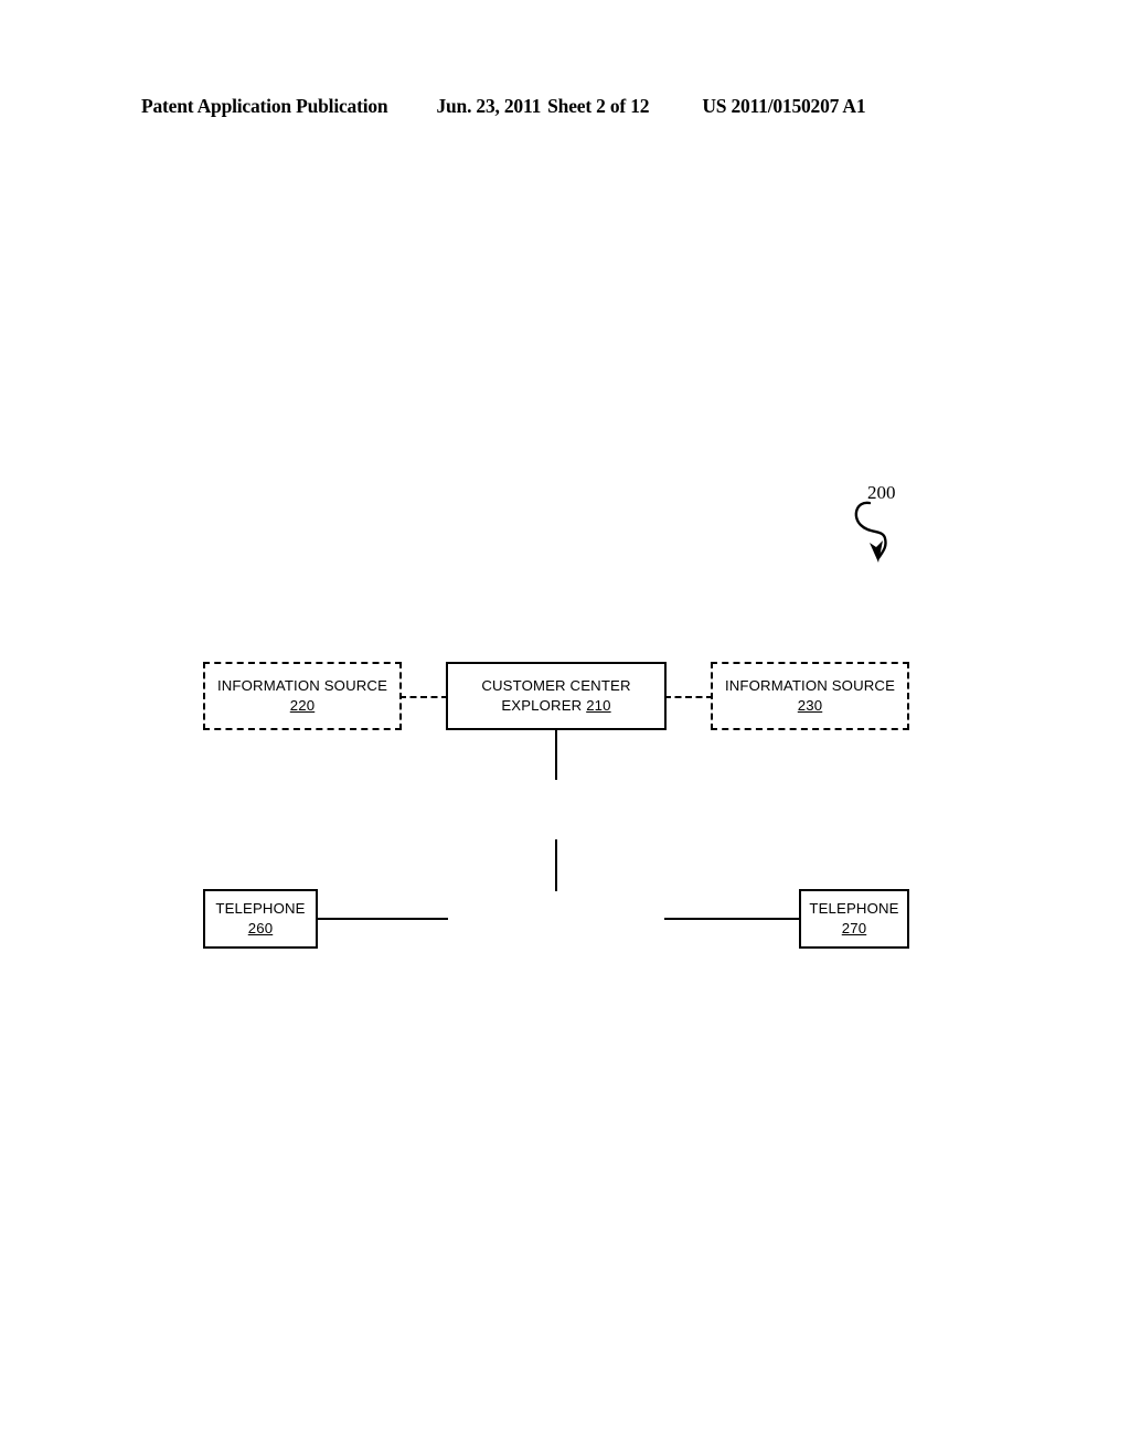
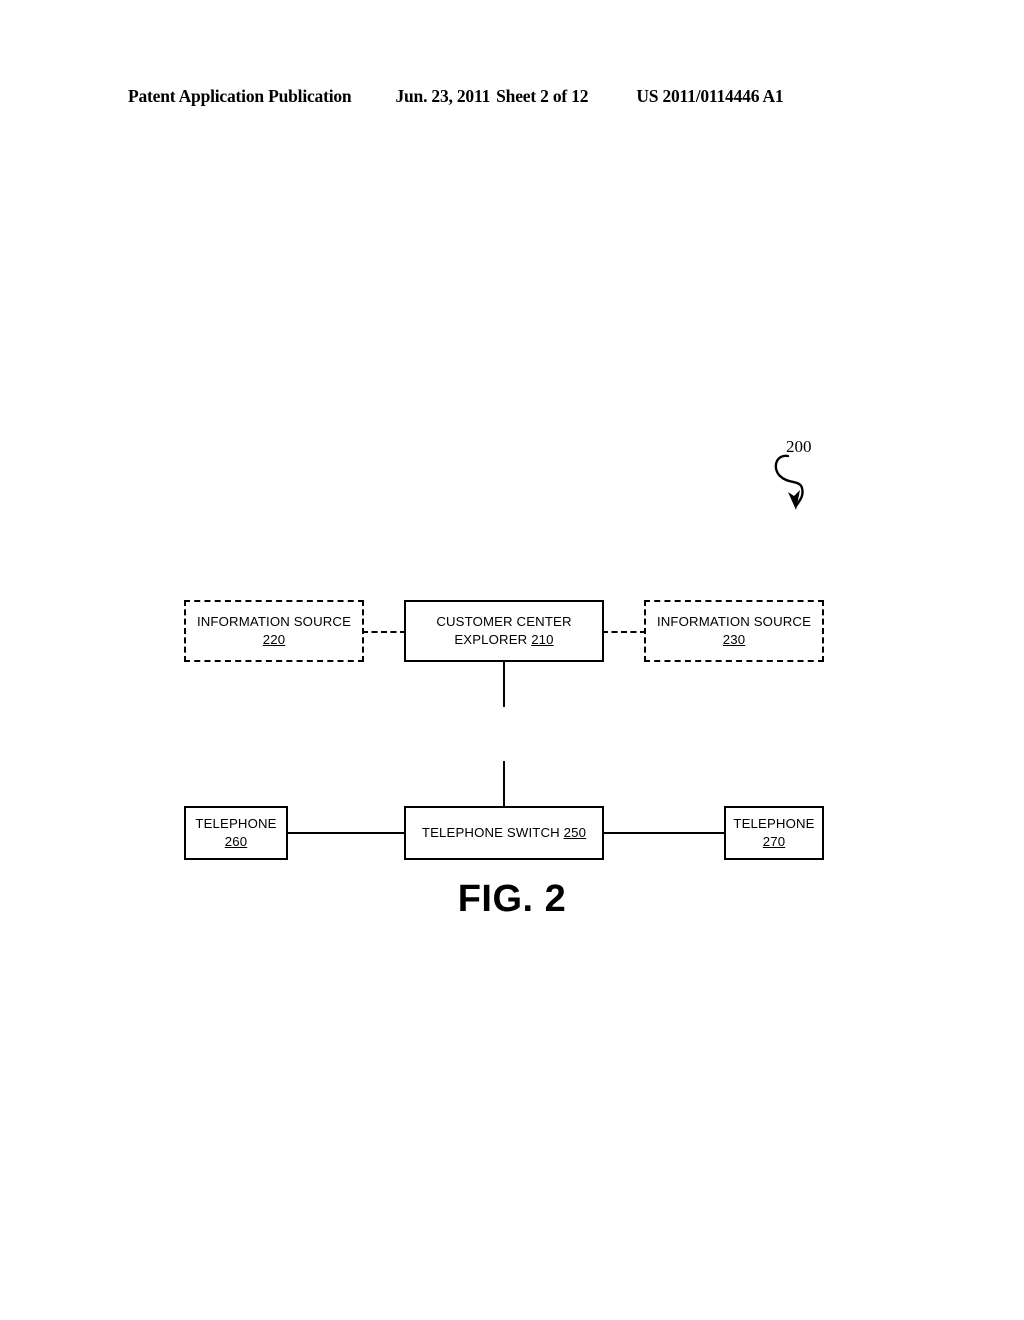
  Patent Application Publication
  Jun. 23, 2011 Sheet 2 of 12
- US 2011/0150207 A1
+ US 2011/0114446 A1
  200
  INFORMATION SOURCE
  220
  CUSTOMER CENTER
  EXPLORER 210
  INFORMATION SOURCE
  230
  TELEPHONE
  260
+ TELEPHONE SWITCH 250
  TELEPHONE
  270
+ FIG. 2
